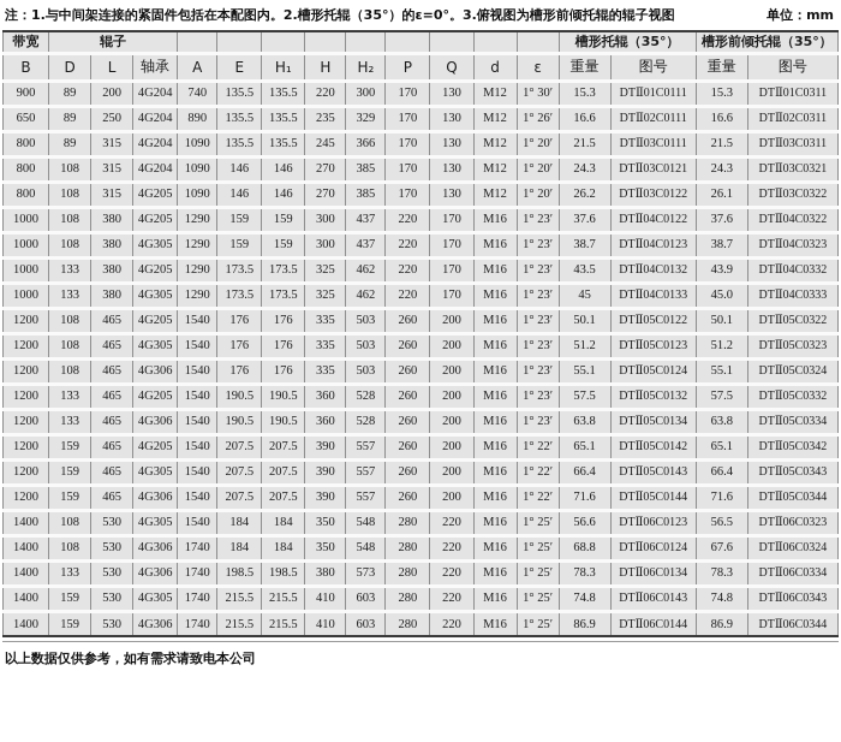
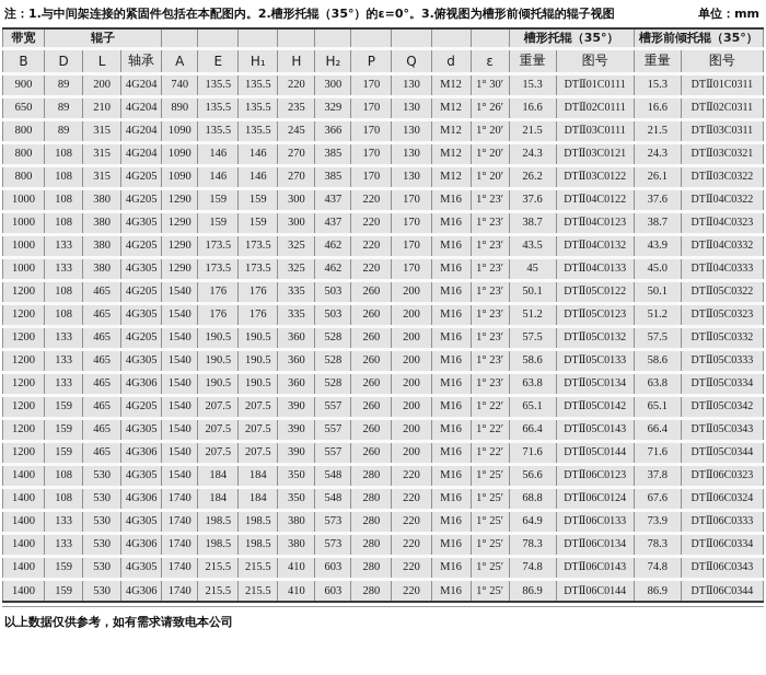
  注：1.与中间架连接的紧固件包括在本配图内。2.槽形托辊（35°）的ε=0°。3.俯视图为槽形前倾托辊的辊子视图
  单位：mm
  带宽	辊子										槽形托辊（35°）	槽形前倾托辊（35°）
  B	D	L	轴承	A	E	H₁	H	H₂	P	Q	d	ε	重量	图号	重量	图号
  900	89	200	4G204	740	135.5	135.5	220	300	170	130	M12	1° 30′	15.3	DTⅡ01C0111	15.3	DTⅡ01C0311
- 650	89	250	4G204	890	135.5	135.5	235	329	170	130	M12	1° 26′	16.6	DTⅡ02C0111	16.6	DTⅡ02C0311
+ 650	89	210	4G204	890	135.5	135.5	235	329	170	130	M12	1° 26′	16.6	DTⅡ02C0111	16.6	DTⅡ02C0311
  800	89	315	4G204	1090	135.5	135.5	245	366	170	130	M12	1° 20′	21.5	DTⅡ03C0111	21.5	DTⅡ03C0311
  800	108	315	4G204	1090	146	146	270	385	170	130	M12	1° 20′	24.3	DTⅡ03C0121	24.3	DTⅡ03C0321
  800	108	315	4G205	1090	146	146	270	385	170	130	M12	1° 20′	26.2	DTⅡ03C0122	26.1	DTⅡ03C0322
  1000	108	380	4G205	1290	159	159	300	437	220	170	M16	1° 23′	37.6	DTⅡ04C0122	37.6	DTⅡ04C0322
  1000	108	380	4G305	1290	159	159	300	437	220	170	M16	1° 23′	38.7	DTⅡ04C0123	38.7	DTⅡ04C0323
  1000	133	380	4G205	1290	173.5	173.5	325	462	220	170	M16	1° 23′	43.5	DTⅡ04C0132	43.9	DTⅡ04C0332
  1000	133	380	4G305	1290	173.5	173.5	325	462	220	170	M16	1° 23′	45	DTⅡ04C0133	45.0	DTⅡ04C0333
  1200	108	465	4G205	1540	176	176	335	503	260	200	M16	1° 23′	50.1	DTⅡ05C0122	50.1	DTⅡ05C0322
  1200	108	465	4G305	1540	176	176	335	503	260	200	M16	1° 23′	51.2	DTⅡ05C0123	51.2	DTⅡ05C0323
- 1200	108	465	4G306	1540	176	176	335	503	260	200	M16	1° 23′	55.1	DTⅡ05C0124	55.1	DTⅡ05C0324
  1200	133	465	4G205	1540	190.5	190.5	360	528	260	200	M16	1° 23′	57.5	DTⅡ05C0132	57.5	DTⅡ05C0332
+ 1200	133	465	4G305	1540	190.5	190.5	360	528	260	200	M16	1° 23′	58.6	DTⅡ05C0133	58.6	DTⅡ05C0333
  1200	133	465	4G306	1540	190.5	190.5	360	528	260	200	M16	1° 23′	63.8	DTⅡ05C0134	63.8	DTⅡ05C0334
  1200	159	465	4G205	1540	207.5	207.5	390	557	260	200	M16	1° 22′	65.1	DTⅡ05C0142	65.1	DTⅡ05C0342
  1200	159	465	4G305	1540	207.5	207.5	390	557	260	200	M16	1° 22′	66.4	DTⅡ05C0143	66.4	DTⅡ05C0343
  1200	159	465	4G306	1540	207.5	207.5	390	557	260	200	M16	1° 22′	71.6	DTⅡ05C0144	71.6	DTⅡ05C0344
- 1400	108	530	4G305	1540	184	184	350	548	280	220	M16	1° 25′	56.6	DTⅡ06C0123	56.5	DTⅡ06C0323
+ 1400	108	530	4G305	1540	184	184	350	548	280	220	M16	1° 25′	56.6	DTⅡ06C0123	37.8	DTⅡ06C0323
  1400	108	530	4G306	1740	184	184	350	548	280	220	M16	1° 25′	68.8	DTⅡ06C0124	67.6	DTⅡ06C0324
+ 1400	133	530	4G305	1740	198.5	198.5	380	573	280	220	M16	1° 25′	64.9	DTⅡ06C0133	73.9	DTⅡ06C0333
  1400	133	530	4G306	1740	198.5	198.5	380	573	280	220	M16	1° 25′	78.3	DTⅡ06C0134	78.3	DTⅡ06C0334
  1400	159	530	4G305	1740	215.5	215.5	410	603	280	220	M16	1° 25′	74.8	DTⅡ06C0143	74.8	DTⅡ06C0343
  1400	159	530	4G306	1740	215.5	215.5	410	603	280	220	M16	1° 25′	86.9	DTⅡ06C0144	86.9	DTⅡ06C0344
  以上数据仅供参考，如有需求请致电本公司
